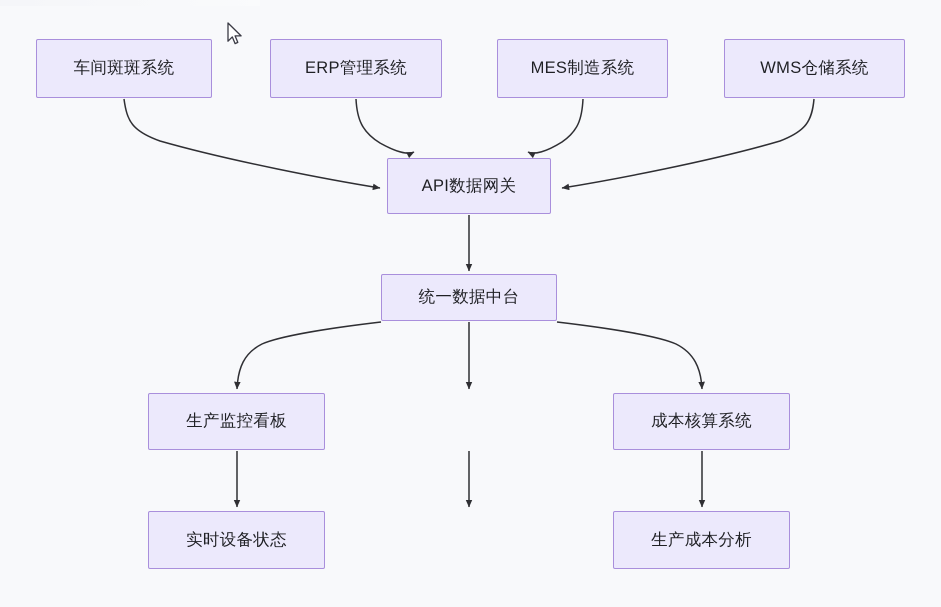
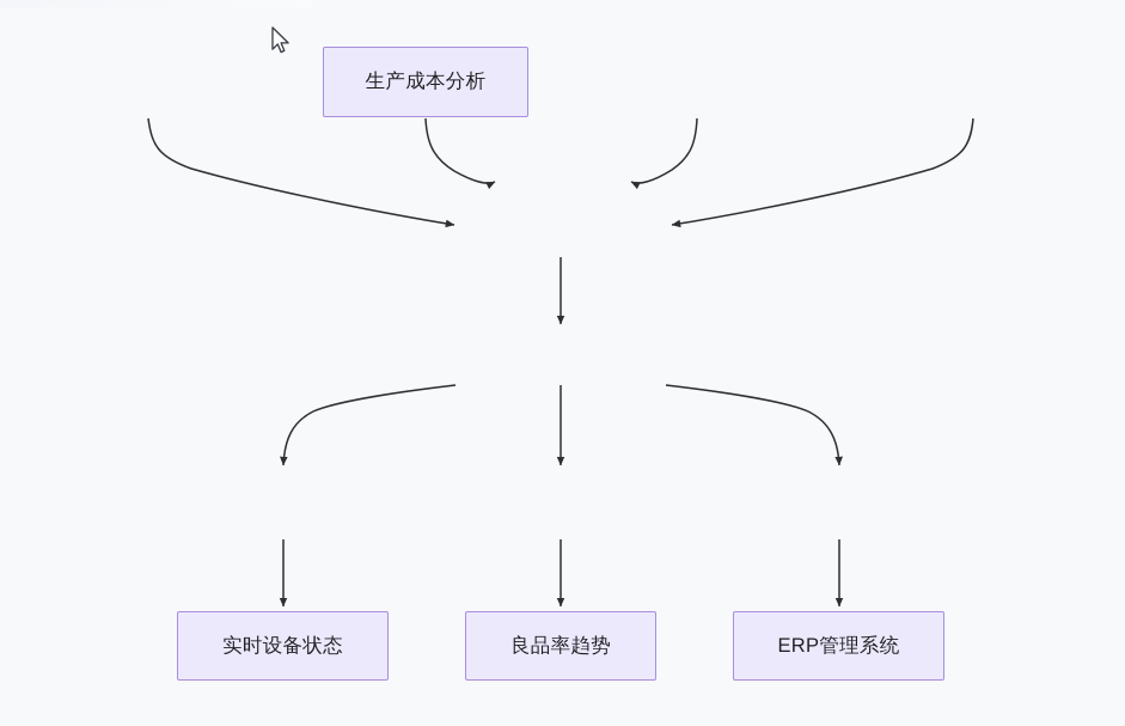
- 车间斑斑系统
- ERP管理系统
+ 生产成本分析
- MES制造系统
- WMS仓储系统
- API数据网关
- 统一数据中台
- 生产监控看板
- 成本核算系统
  实时设备状态
+ 良品率趋势
- 生产成本分析
+ ERP管理系统
